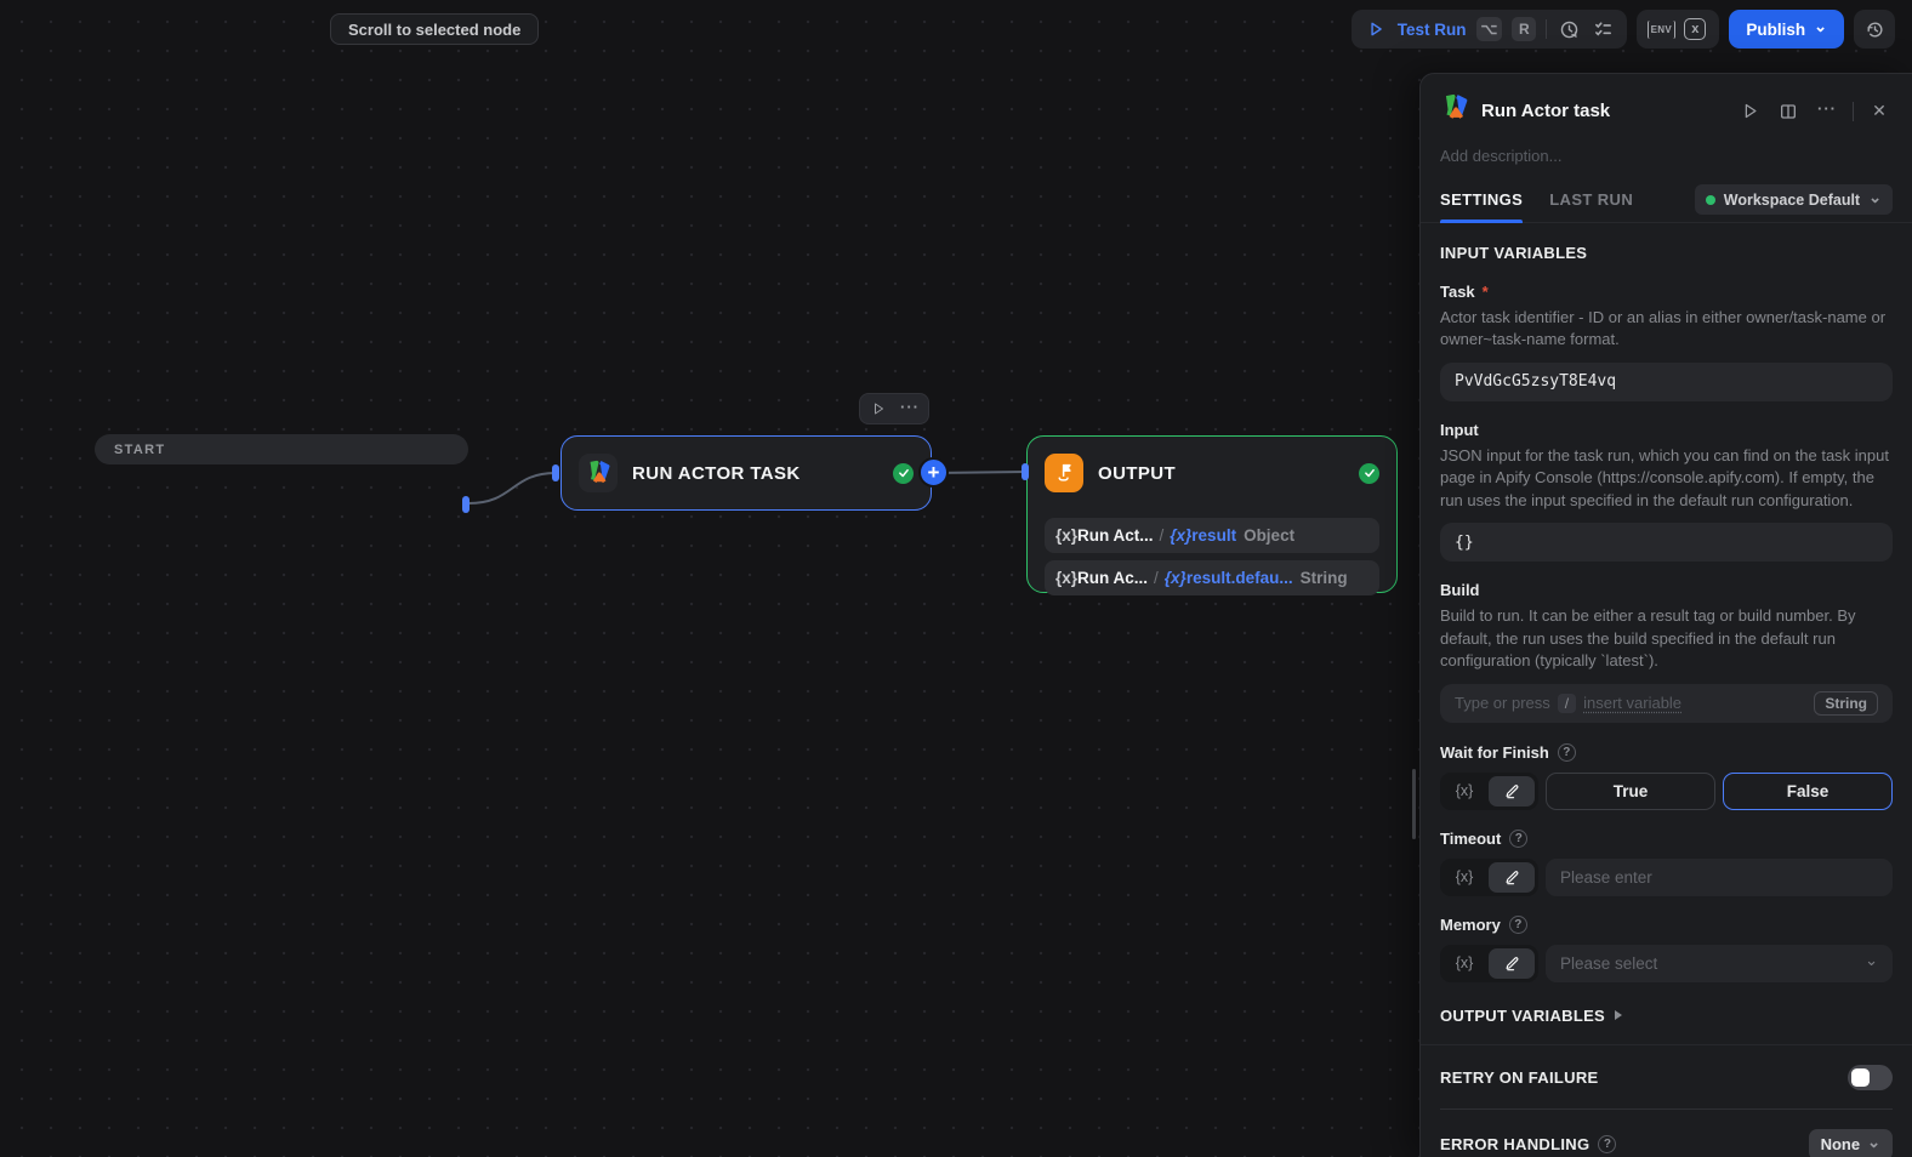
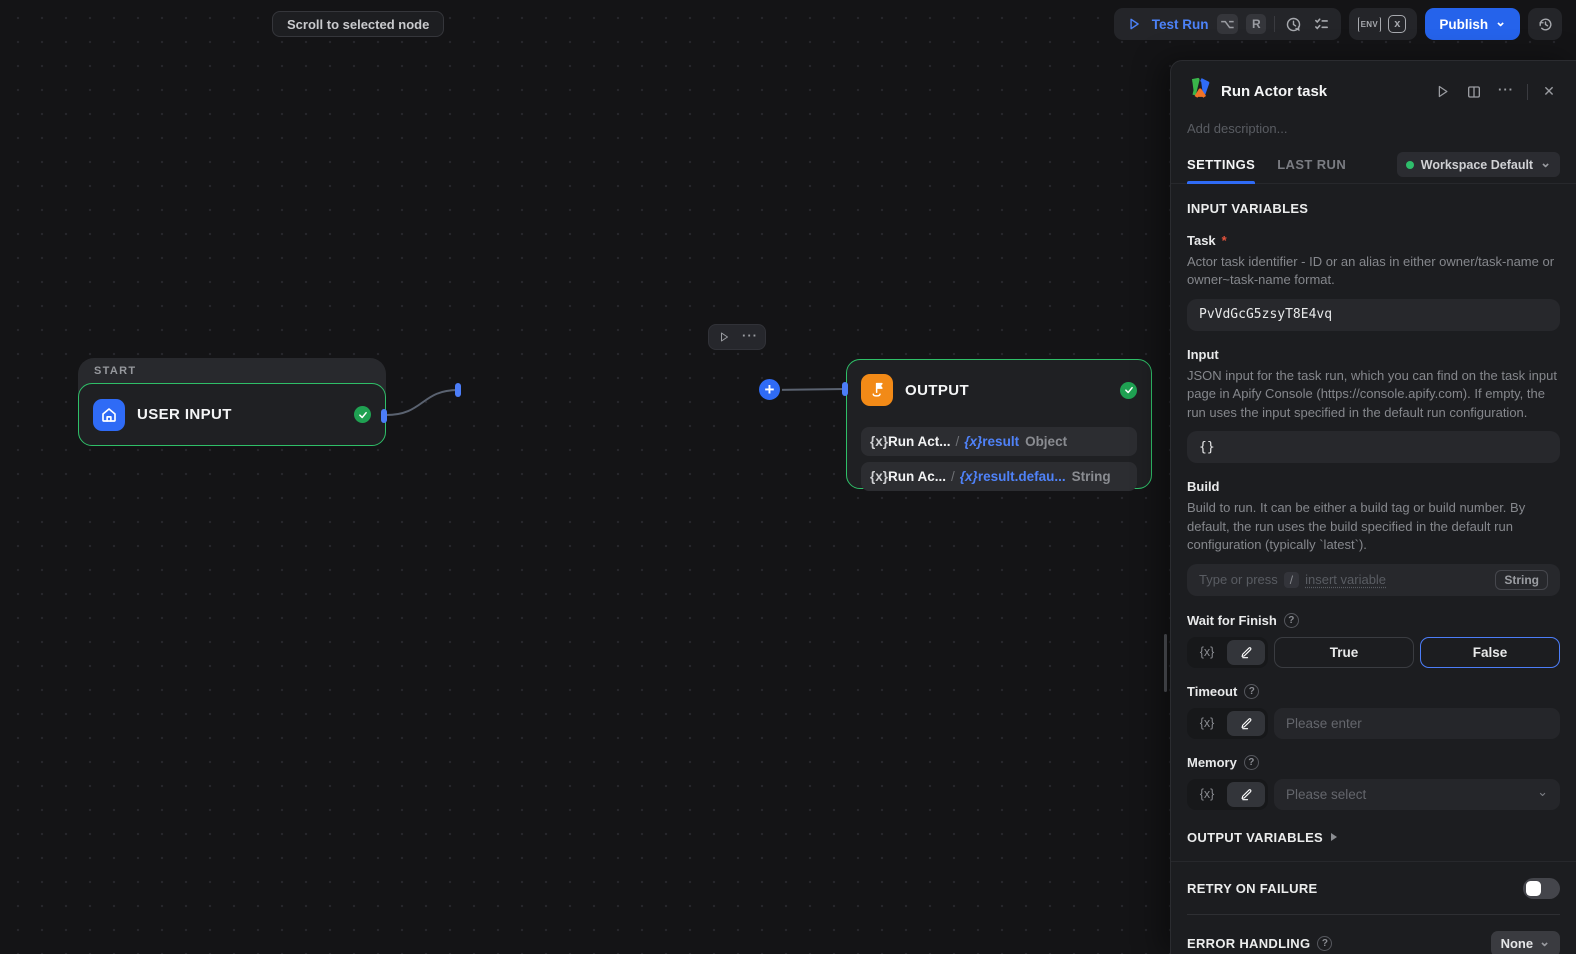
  Scroll to selected node
  START
+ USER INPUT
  ···
- RUN ACTOR TASK
  OUTPUT
  {x}
  Run Act...
  /
  {x}
  result
  Object
  {x}
  Run Ac...
  /
  {x}
  result.defau...
  String
  +
  Test Run
  ⌥
  R
  ENV
  x
  Publish
  ⌄
  Run Actor task
  ···
  ✕
  Add description...
  SETTINGS
  LAST RUN
  Workspace Default
  ⌄
  INPUT VARIABLES
  Task
  *
  Actor task identifier - ID or an alias in either owner/task-name or owner~task-name format.
  PvVdGcG5zsyT8E4vq
  Input
  JSON input for the task run, which you can find on the task input page in Apify Console (https://console.apify.com). If empty, the run uses the input specified in the default run configuration.
  {}
  Build
- Build to run. It can be either a result tag or build number. By default, the run uses the build specified in the default run configuration (typically `latest`).
+ Build to run. It can be either a build tag or build number. By default, the run uses the build specified in the default run configuration (typically `latest`).
  Type or press
  /
  insert variable
  String
  Wait for Finish
  ?
  {x}
  True
  False
  Timeout
  ?
  {x}
  Please enter
  Memory
  ?
  {x}
  Please select
  ⌄
  OUTPUT VARIABLES
  RETRY ON FAILURE
  ERROR HANDLING
  ?
  None
  ⌄
